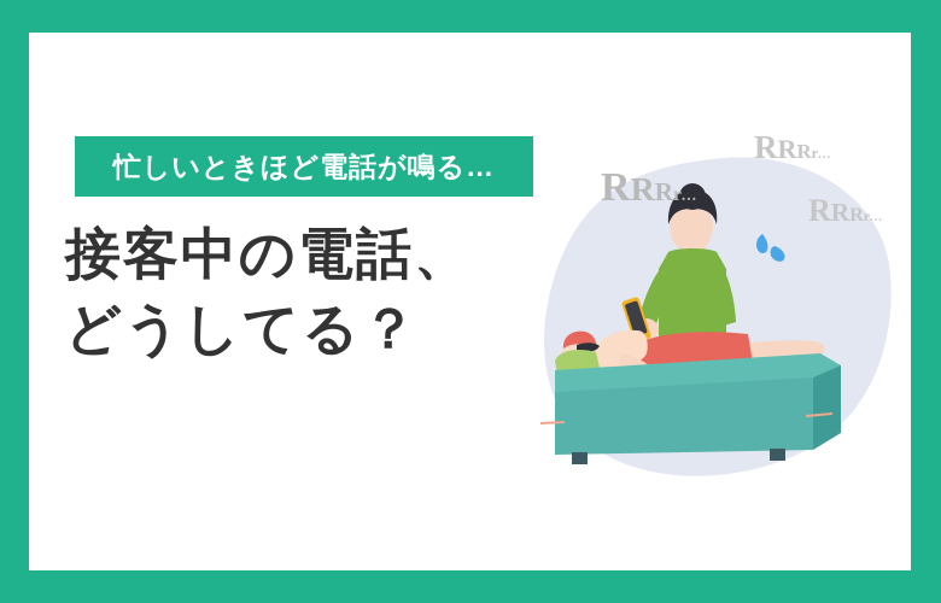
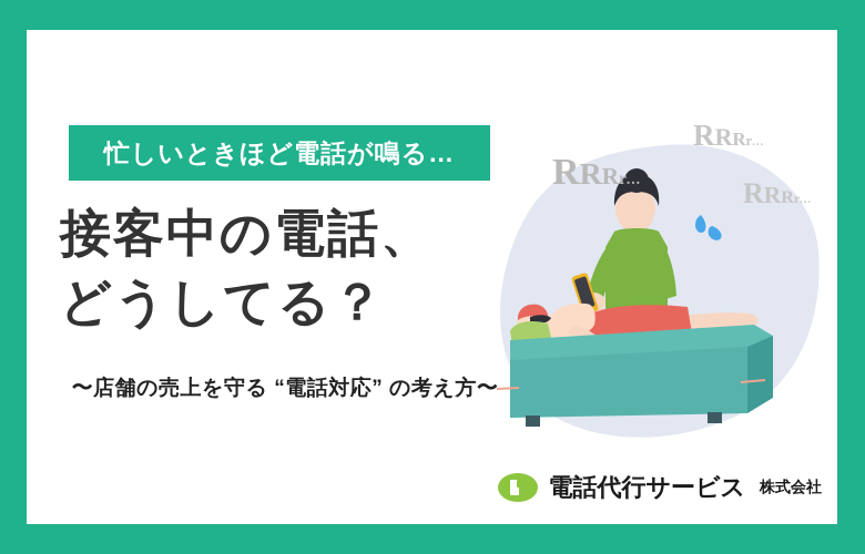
  忙しいときほど電話が鳴る…
  接客中の電話、
  どうしてる？
+ 〜店舗の売上を守る “電話対応” の考え方〜
+ 電話代行サービス
+ 株式会社
  RRRr...
  RRRr...
  RRRr...
